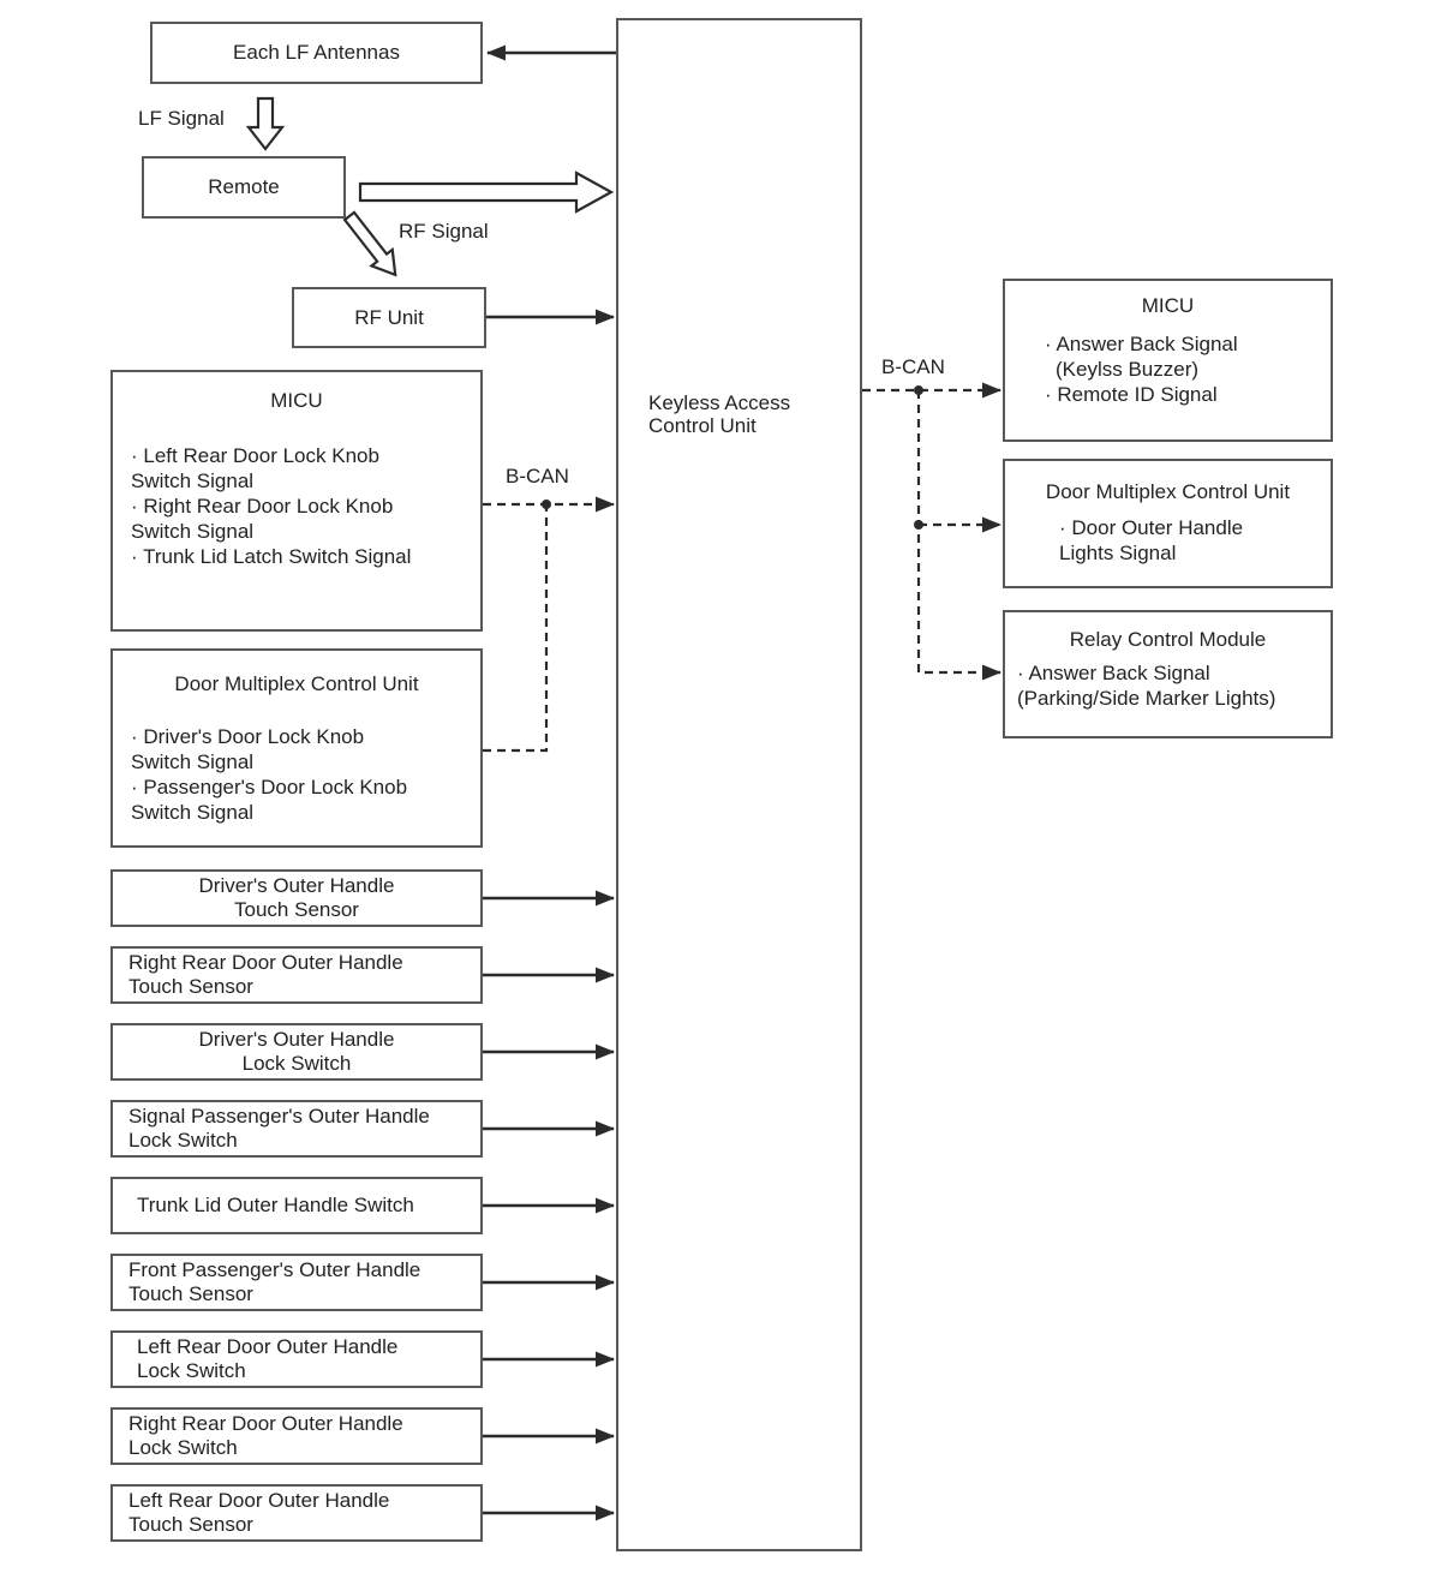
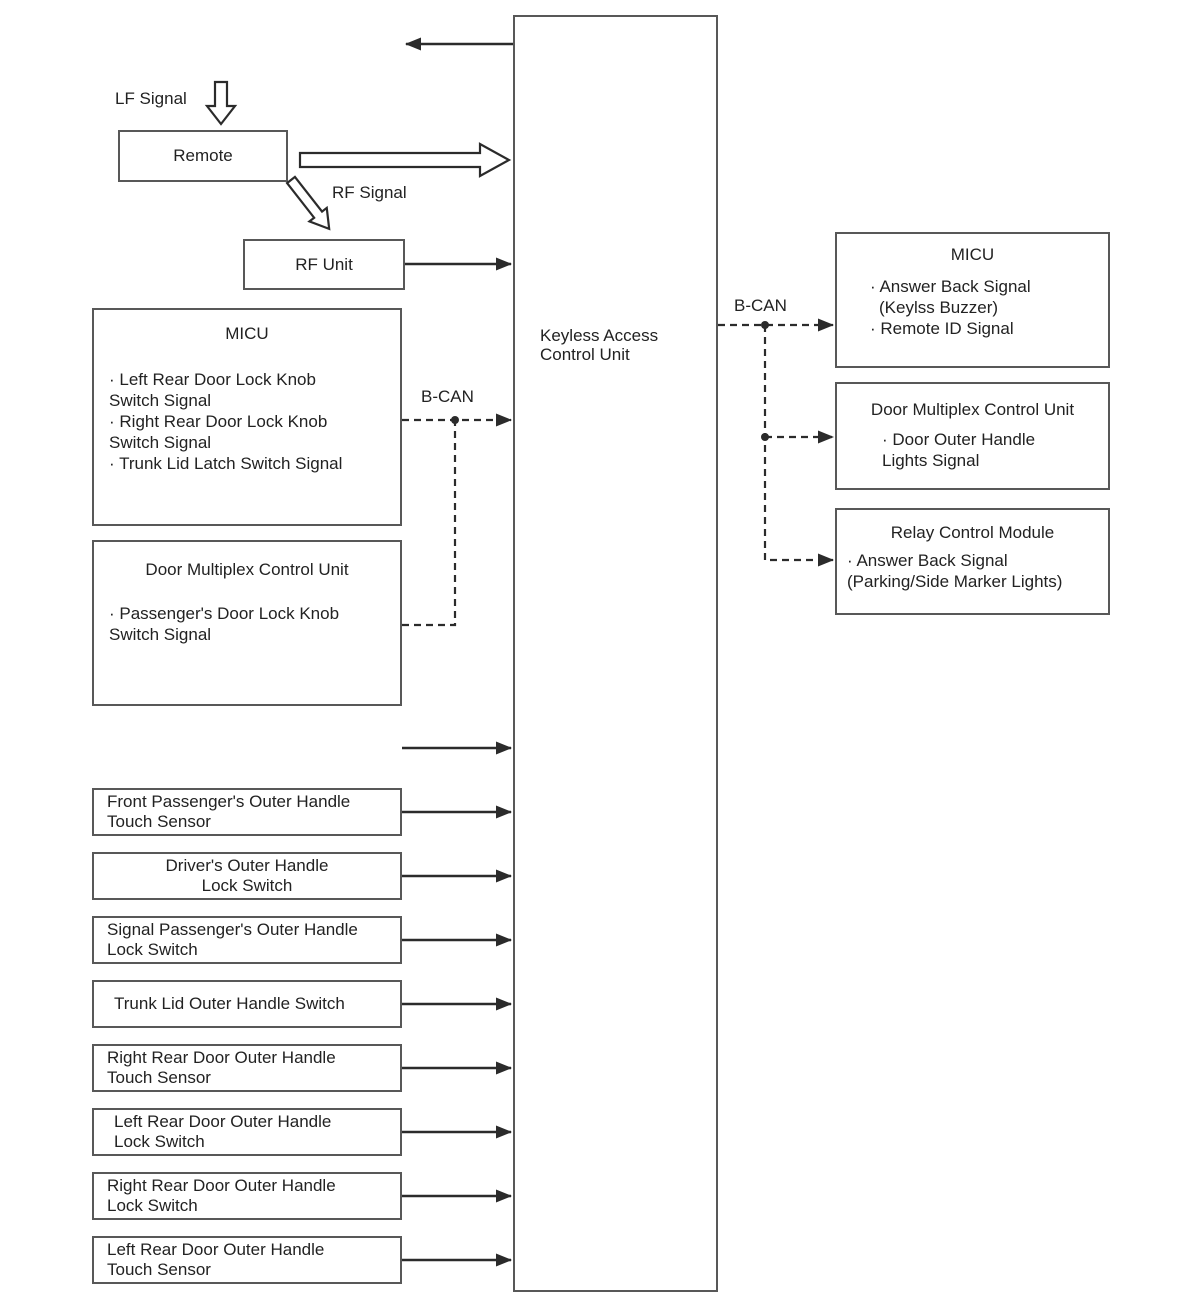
- Each LF Antennas
  LF Signal
  Remote
  RF Signal
  RF Unit
  MICU
  · Left Rear Door Lock Knob Switch Signal
  · Right Rear Door Lock Knob Switch Signal
  · Trunk Lid Latch Switch Signal
  Door Multiplex Control Unit
- · Driver's Door Lock Knob Switch Signal
  · Passenger's Door Lock Knob Switch Signal
- Driver's Outer Handle Touch Sensor
- Right Rear Door Outer Handle Touch Sensor
+ Front Passenger's Outer Handle Touch Sensor
  Driver's Outer Handle Lock Switch
  Signal Passenger's Outer Handle Lock Switch
  Trunk Lid Outer Handle Switch
- Front Passenger's Outer Handle Touch Sensor
+ Right Rear Door Outer Handle Touch Sensor
  Left Rear Door Outer Handle Lock Switch
  Right Rear Door Outer Handle Lock Switch
  Left Rear Door Outer Handle Touch Sensor
  Keyless Access Control Unit
  B-CAN
  B-CAN
  MICU
  · Answer Back Signal (Keylss Buzzer)
  · Remote ID Signal
  Door Multiplex Control Unit
  · Door Outer Handle Lights Signal
  Relay Control Module
  · Answer Back Signal (Parking/Side Marker Lights)
